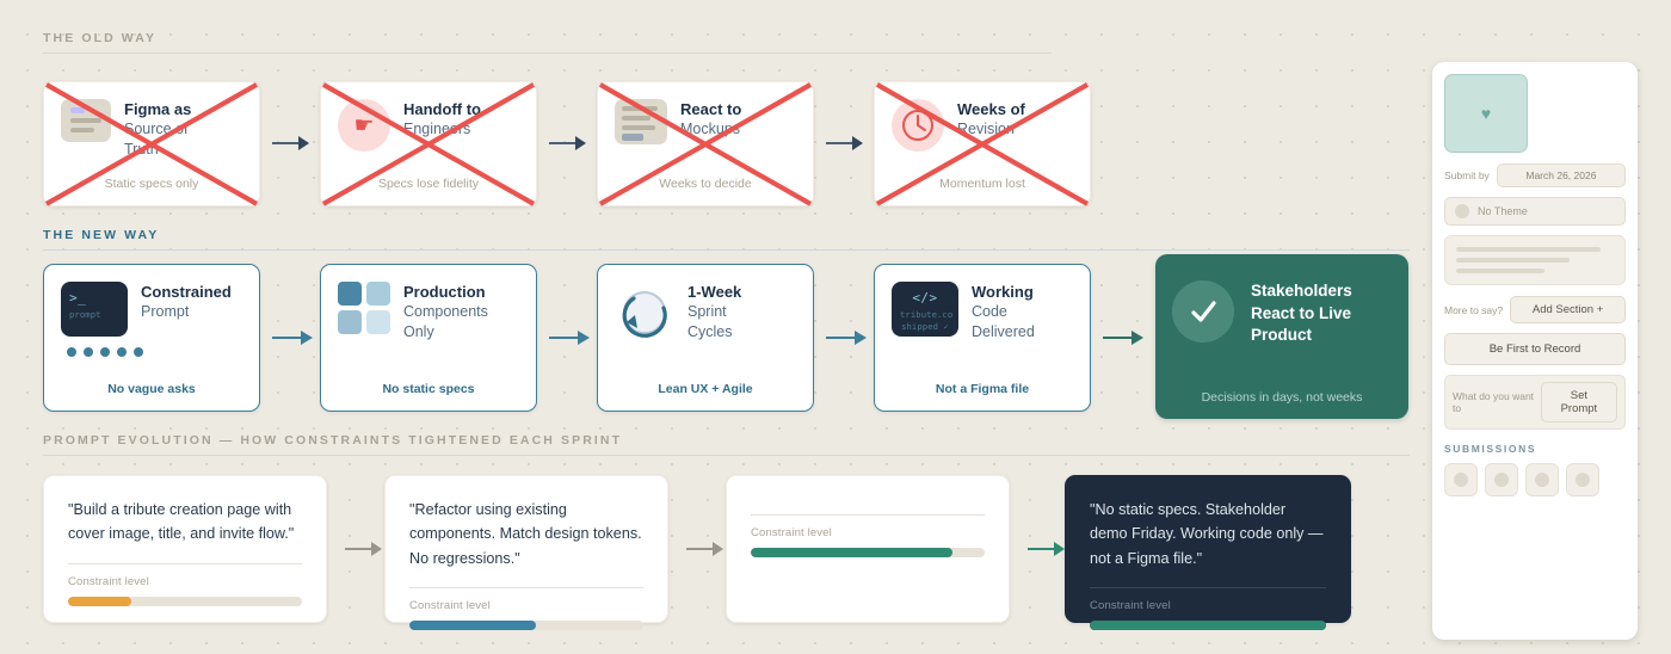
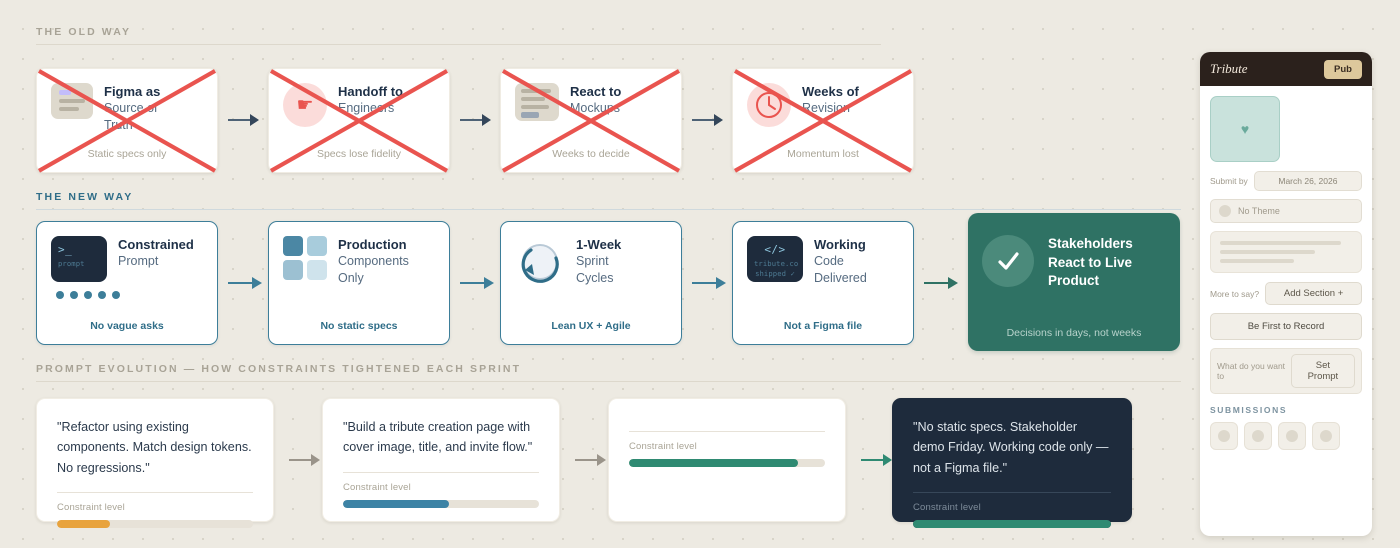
  THE OLD WAY
  Figma as
  ourcef
  Static specs only
  ☛
  Handoff to
  Enginers
  Specs lose fidelity
  React to
  Mocku
  Weeks to decide
  Weeks of
  Revisio
  Momentum lost
  THE NEW WAY
  >_
  prompt
  Constrained
  Prompt
  No vague asks
  Production
  Components
  Only
  No static specs
  1-Week
  Sprint
  Cycles
  Lean UX + Agile
  </>
  tribute.co
  shipped ✓
  Working
  Code
  Delivered
  Not a Figma file
  Stakeholders
  React to Live
  Product
  Decisions in days, not weeks
  PROMPT EVOLUTION — HOW CONSTRAINTS TIGHTENED EACH SPRINT
- "Build a tribute creation page with cover image, title, and invite flow."
+ "Refactor using existing components. Match design tokens. No regressions."
  Constraint level
- "Refactor using existing components. Match design tokens. No regressions."
+ "Build a tribute creation page with cover image, title, and invite flow."
  Constraint level
  Constraint level
  "No static specs. Stakeholder demo Friday. Working code only — not a Figma file."
  Constraint level
+ Tribute
+ Pub
  ♥
  Submit by
  March 26, 2026
  No Theme
  More to say?
  Add Section +
  Be First to Record
  What do you want to
  Set Prompt
  SUBMISSIONS
